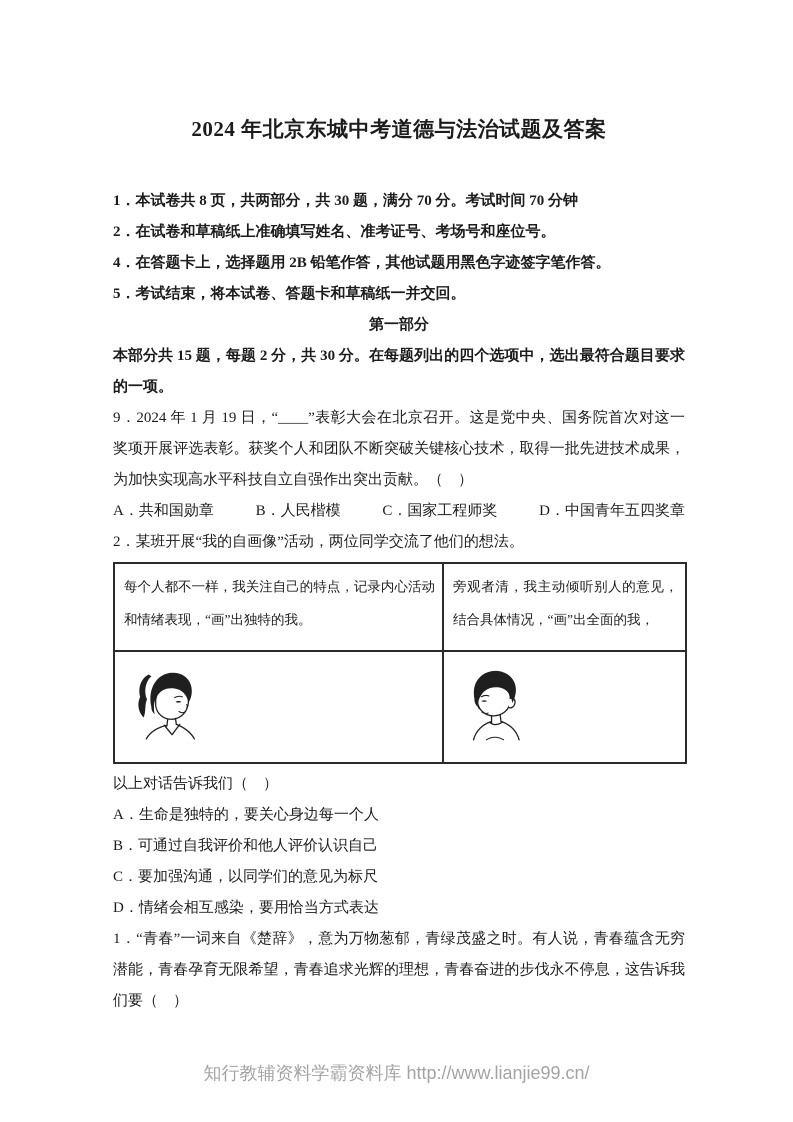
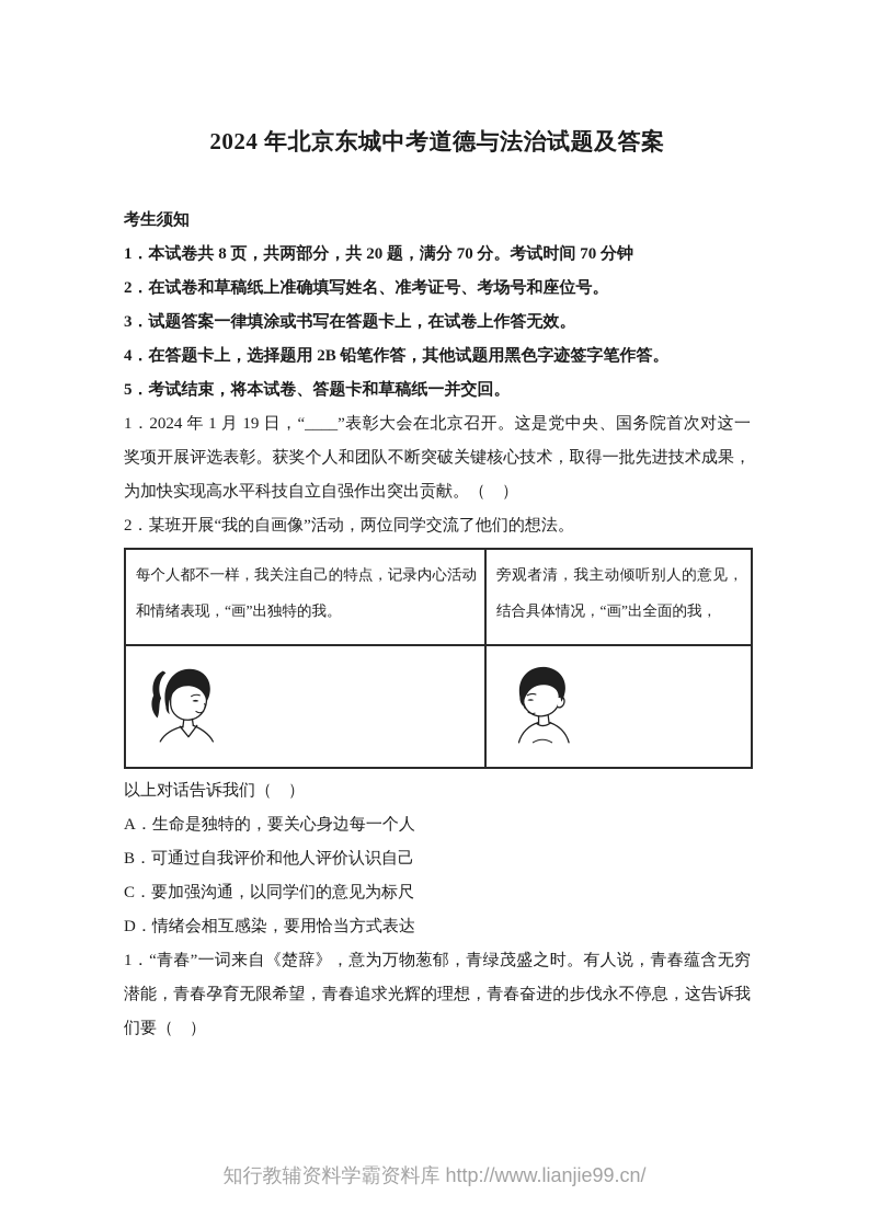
  2024 年北京东城中考道德与法治试题及答案
+ 考生须知
- 1．本试卷共 8 页，共两部分，共 30 题，满分 70 分。考试时间 70 分钟
+ 1．本试卷共 8 页，共两部分，共 20 题，满分 70 分。考试时间 70 分钟
  2．在试卷和草稿纸上准确填写姓名、准考证号、考场号和座位号。
+ 3．试题答案一律填涂或书写在答题卡上，在试卷上作答无效。
  4．在答题卡上，选择题用 2B 铅笔作答，其他试题用黑色字迹签字笔作答。
  5．考试结束，将本试卷、答题卡和草稿纸一并交回。
- 第一部分
- 本部分共 15 题，每题 2 分，共 30 分。在每题列出的四个选项中，选出最符合题目要求的一项。
- 9．2024 年 1 月 19 日，“____”表彰大会在北京召开。这是党中央、国务院首次对这一奖项开展评选表彰。获奖个人和团队不断突破关键核心技术，取得一批先进技术成果，为加快实现高水平科技自立自强作出突出贡献。（ ）
+ 1．2024 年 1 月 19 日，“____”表彰大会在北京召开。这是党中央、国务院首次对这一奖项开展评选表彰。获奖个人和团队不断突破关键核心技术，取得一批先进技术成果，为加快实现高水平科技自立自强作出突出贡献。（ ）
- A．共和国勋章
- B．人民楷模
- C．国家工程师奖
- D．中国青年五四奖章
  2．某班开展“我的自画像”活动，两位同学交流了他们的想法。
  每个人都不一样，我关注自己的特点，记录内心活动和情绪表现，“画”出独特的我。	旁观者清，我主动倾听别人的意见，结合具体情况，“画”出全面的我，
  以上对话告诉我们（ ）
  A．生命是独特的，要关心身边每一个人
  B．可通过自我评价和他人评价认识自己
  C．要加强沟通，以同学们的意见为标尺
  D．情绪会相互感染，要用恰当方式表达
  1．“青春”一词来自《楚辞》，意为万物葱郁，青绿茂盛之时。有人说，青春蕴含无穷潜能，青春孕育无限希望，青春追求光辉的理想，青春奋进的步伐永不停息，这告诉我们要（ ）
  知行教辅资料学霸资料库 http://www.lianjie99.cn/
